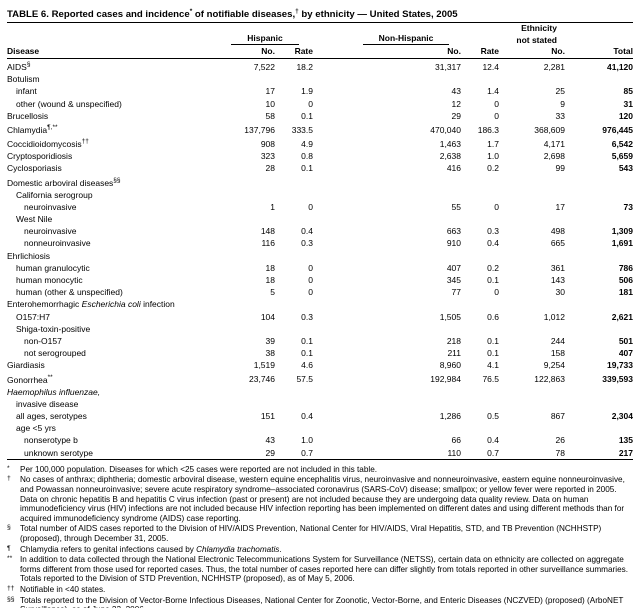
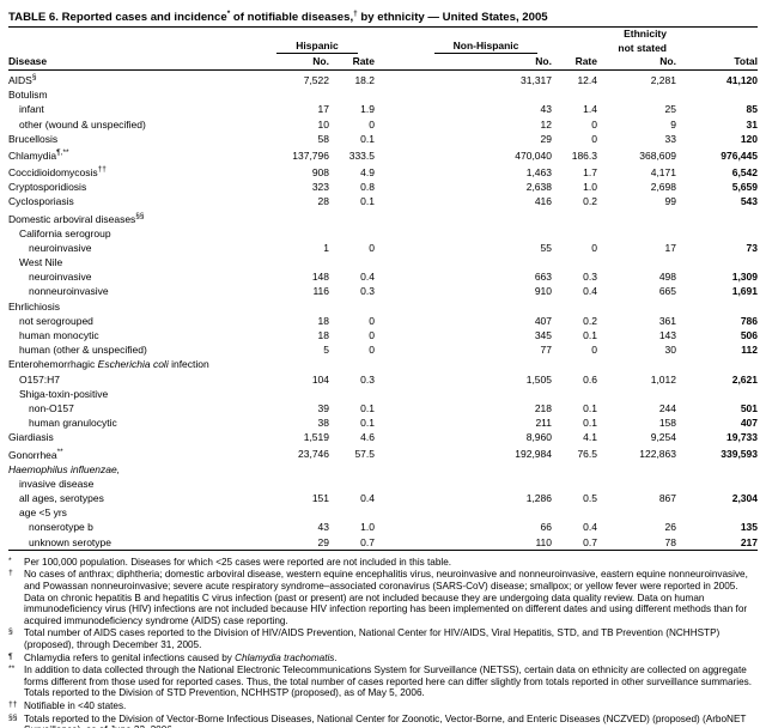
  TABLE 6. Reported cases and incidence of notifiable diseases, by ethnicity — United States, 2005
  			Ethnicity
  	Hispanic	Non-Hispanic	not stated
  Disease	No.	Rate	No.	Rate	No.	Total
  AIDS	7,522	18.2	31,317	12.4	2,281	41,120
  Botulism
  infant	17	1.9	43	1.4	25	85
  other (wound & unspecified)	10	0	12	0	9	31
  Brucellosis	58	0.1	29	0	33	120
  Chlamydia	137,796	333.5	470,040	186.3	368,609	976,445
  Coccidioidomycosis	908	4.9	1,463	1.7	4,171	6,542
  Cryptosporidiosis	323	0.8	2,638	1.0	2,698	5,659
  Cyclosporiasis	28	0.1	416	0.2	99	543
  Domestic arboviral diseases
  California serogroup
  neuroinvasive	1	0	55	0	17	73
  West Nile
  neuroinvasive	148	0.4	663	0.3	498	1,309
  nonneuroinvasive	116	0.3	910	0.4	665	1,691
  Ehrlichiosis
- human granulocytic	18	0	407	0.2	361	786
+ not serogrouped	18	0	407	0.2	361	786
  human monocytic	18	0	345	0.1	143	506
- human (other & unspecified)	5	0	77	0	30	181
+ human (other & unspecified)	5	0	77	0	30	112
  Enterohemorrhagic Escherichia coli infection
  O157:H7	104	0.3	1,505	0.6	1,012	2,621
  Shiga-toxin-positive
  non-O157	39	0.1	218	0.1	244	501
- not serogrouped	38	0.1	211	0.1	158	407
+ human granulocytic	38	0.1	211	0.1	158	407
  Giardiasis	1,519	4.6	8,960	4.1	9,254	19,733
  Gonorrhea	23,746	57.5	192,984	76.5	122,863	339,593
  Haemophilus influenzae,
  invasive disease
  all ages, serotypes	151	0.4	1,286	0.5	867	2,304
  age <5 yrs
  nonserotype b	43	1.0	66	0.4	26	135
  unknown serotype	29	0.7	110	0.7	78	217
  Per 100,000 population. Diseases for which <25 cases were reported are not included in this table.
  No cases of anthrax; diphtheria; domestic arboviral disease, western equine encephalitis virus, neuroinvasive and nonneuroinvasive, eastern equine nonneuroinvasive, and Powassan nonneuroinvasive; severe acute respiratory syndrome–associated coronavirus (SARS-CoV) disease; smallpox; or yellow fever were reported in 2005. Data on chronic hepatitis B and hepatitis C virus infection (past or present) are not included because they are undergoing data quality review. Data on human immunodeficiency virus (HIV) infections are not included because HIV infection reporting has been implemented on different dates and using different methods than for acquired immunodeficiency syndrome (AIDS) case reporting.
  Total number of AIDS cases reported to the Division of HIV/AIDS Prevention, National Center for HIV/AIDS, Viral Hepatitis, STD, and TB Prevention (NCHHSTP) (proposed), through December 31, 2005.
  Chlamydia refers to genital infections caused by Chlamydia trachomatis.
  In addition to data collected through the National Electronic Telecommunications System for Surveillance (NETSS), certain data on ethnicity are collected on aggregate forms different from those used for reported cases. Thus, the total number of cases reported here can differ slightly from totals reported in other surveillance summaries. Totals reported to the Division of STD Prevention, NCHHSTP (proposed), as of May 5, 2006.
  Notifiable in <40 states.
  Totals reported to the Division of Vector-Borne Infectious Diseases, National Center for Zoonotic, Vector-Borne, and Enteric Diseases (NCZVED) (proposed) (ArboNET
